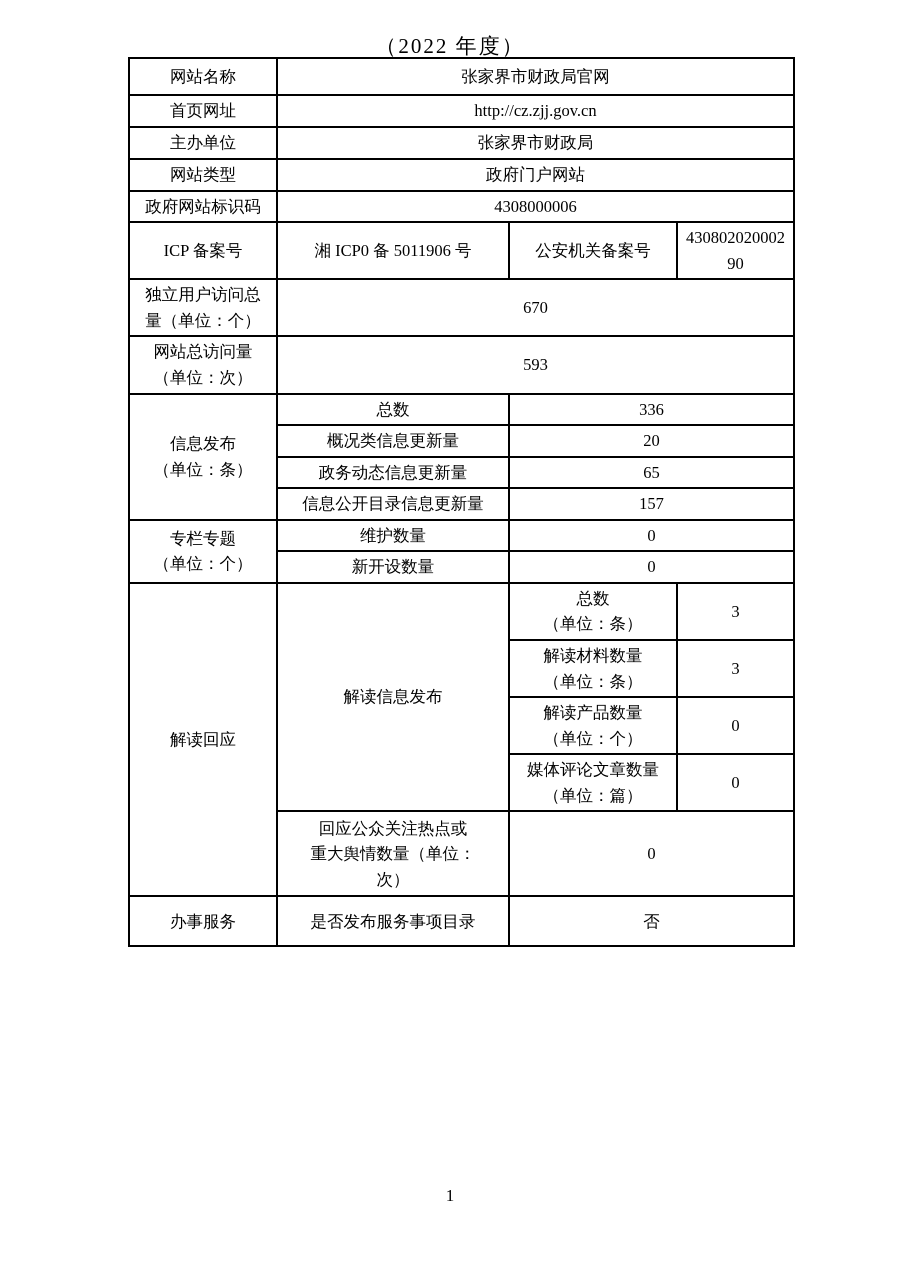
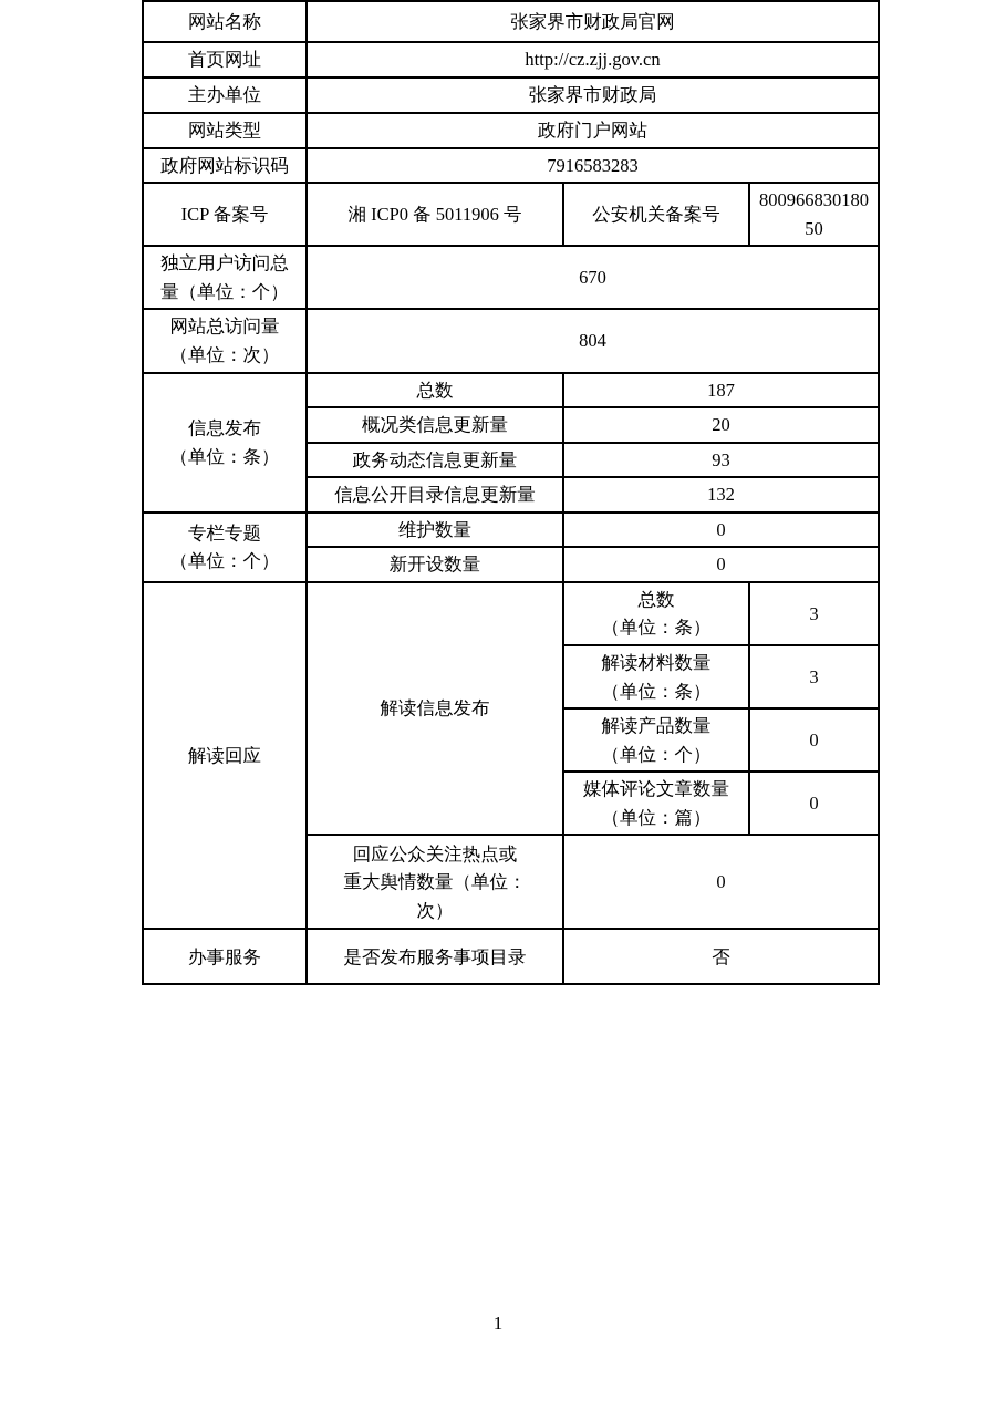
- （2022 年度）
  网站名称	张家界市财政局官网
  首页网址	http://cz.zjj.gov.cn
  主办单位	张家界市财政局
  网站类型	政府门户网站
- 政府网站标识码	4308000006
+ 政府网站标识码	7916583283
- ICP 备案号	湘 ICP0 备 5011906 号	公安机关备案号	43080202000290
+ ICP 备案号	湘 ICP0 备 5011906 号	公安机关备案号	80096683018050
  独立用户访问总 量（单位：个）	670
- 网站总访问量 （单位：次）	593
+ 网站总访问量 （单位：次）	804
- 信息发布 （单位：条）	总数	336
+ 信息发布 （单位：条）	总数	187
  概况类信息更新量	20
- 政务动态信息更新量	65
+ 政务动态信息更新量	93
- 信息公开目录信息更新量	157
+ 信息公开目录信息更新量	132
  专栏专题 （单位：个）	维护数量	0
  新开设数量	0
  解读回应	解读信息发布	总数 （单位：条）	3
  解读材料数量 （单位：条）	3
  解读产品数量 （单位：个）	0
  媒体评论文章数量 （单位：篇）	0
  回应公众关注热点或 重大舆情数量（单位： 次）	0
  办事服务	是否发布服务事项目录	否
  1
